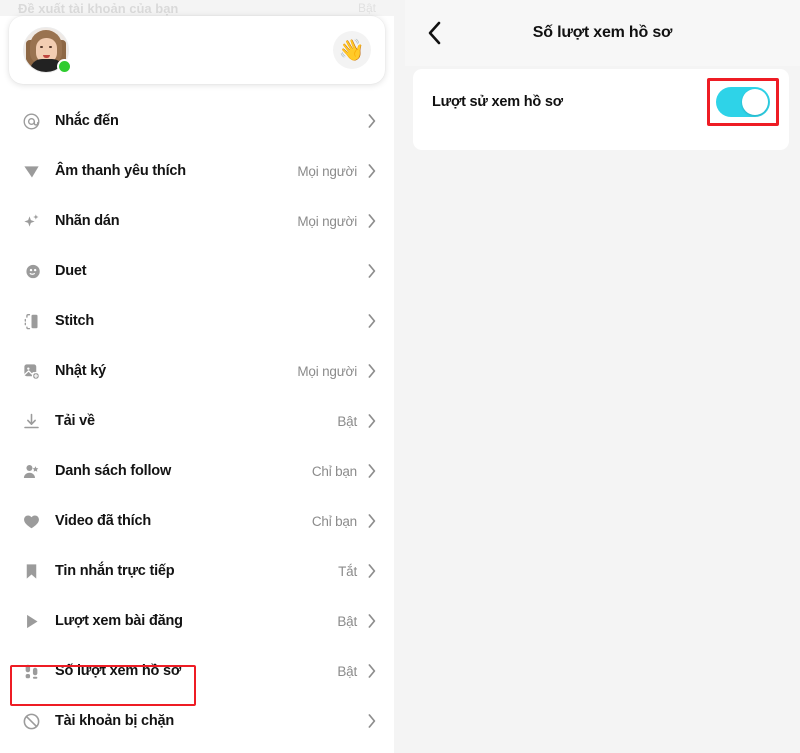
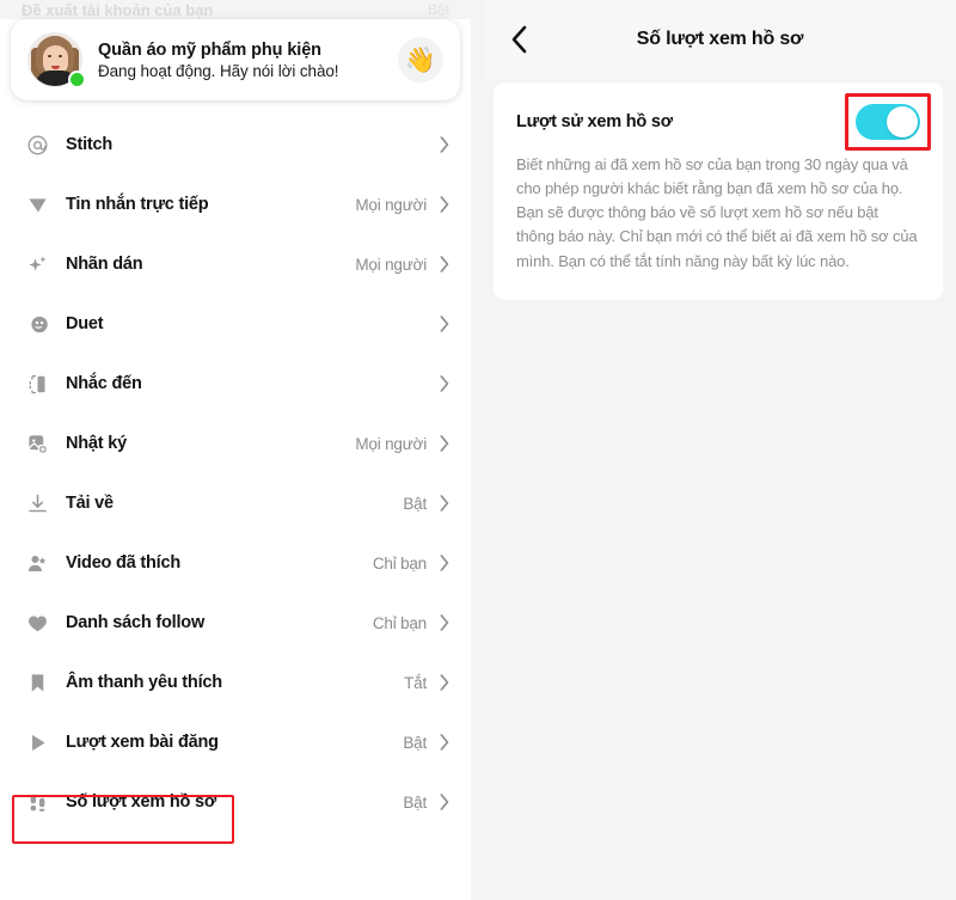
  Đề xuất tài khoản của bạn
+ Quần áo mỹ phẩm phụ kiện
+ Đang hoạt động. Hãy nói lời chào!
  👋
- Nhắc đến
+ Stitch
- Âm thanh yêu thích
+ Tin nhắn trực tiếp
  Mọi người
  Nhãn dán
  Mọi người
  Duet
- Stitch
+ Nhắc đến
  Nhật ký
  Mọi người
  Tải về
  Bật
- Danh sách follow
+ Video đã thích
  Chỉ bạn
- Video đã thích
+ Danh sách follow
  Chỉ bạn
- Tin nhắn trực tiếp
+ Âm thanh yêu thích
  Tắt
  Lượt xem bài đăng
  Bật
  Số lượt xem hồ sơ
  Bật
- Tài khoản bị chặn
  Số lượt xem hồ sơ
  Lượt sử xem hồ sơ
+ Biết những ai đã xem hồ sơ của bạn trong 30 ngày qua và cho phép người khác biết rằng bạn đã xem hồ sơ của họ. Bạn sẽ được thông báo về số lượt xem hồ sơ nếu bật thông báo này. Chỉ bạn mới có thể biết ai đã xem hồ sơ của mình. Bạn có thể tắt tính năng này bất kỳ lúc nào.
